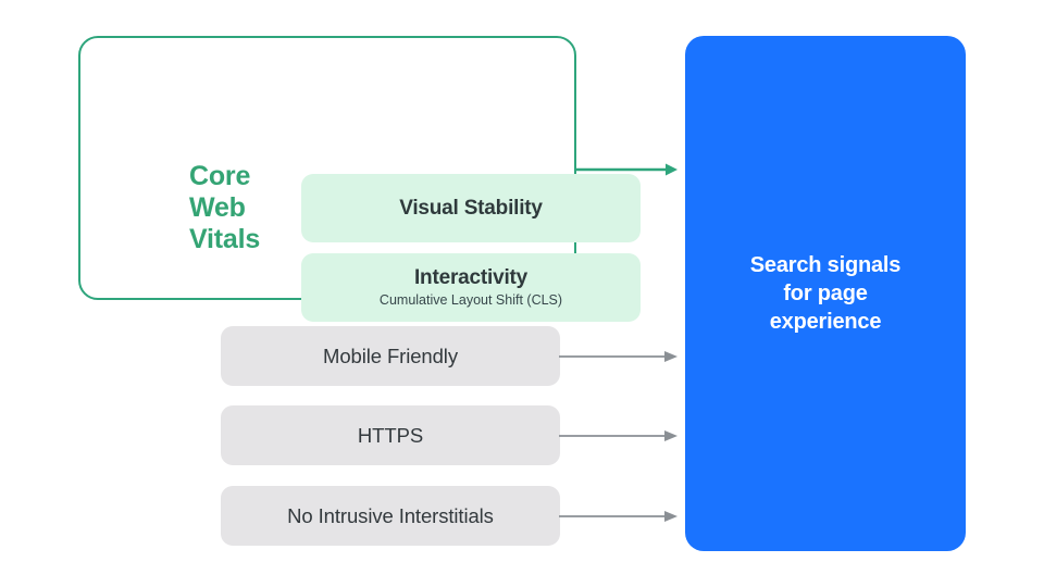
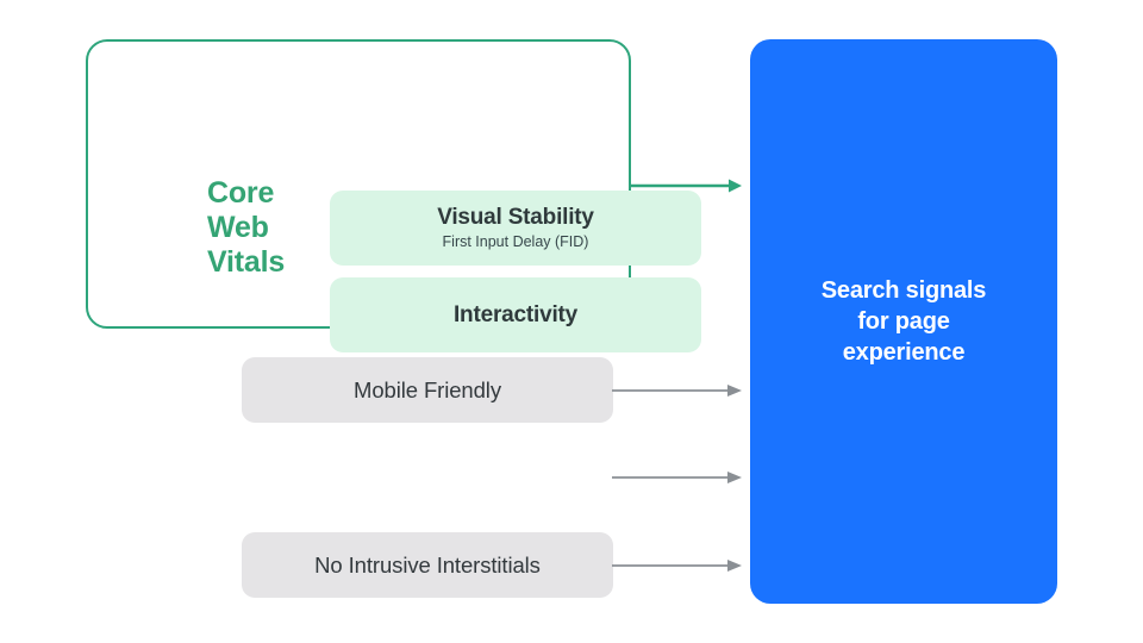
  Core
  Web
  Vitals
  Visual Stability
+ First Input Delay (FID)
  Interactivity
- Cumulative Layout Shift (CLS)
  Mobile Friendly
- HTTPS
  No Intrusive Interstitials
  Search signals
  for page
  experience
